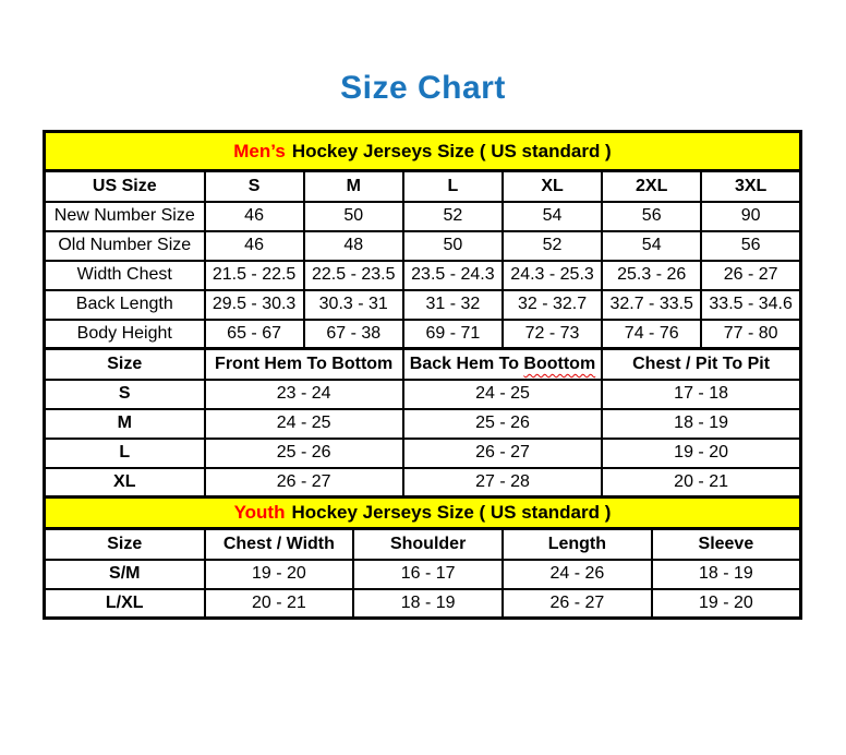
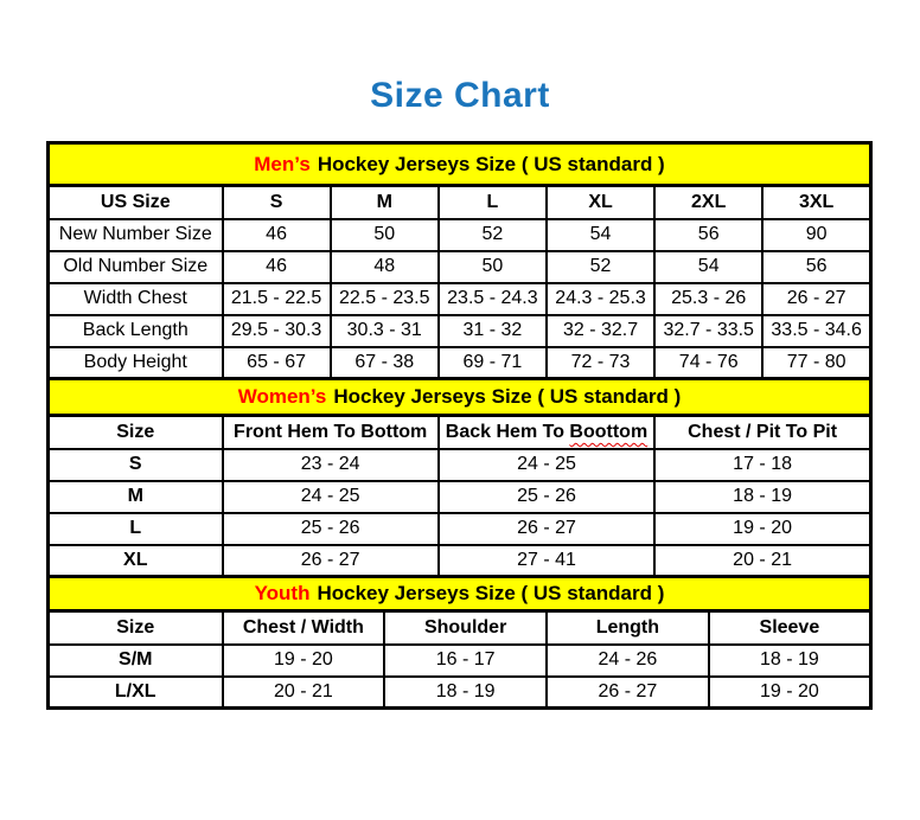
  Size Chart
  Men’s Hockey Jerseys Size ( US standard )
  US Size	S	M	L	XL	2XL	3XL
  New Number Size	46	50	52	54	56	90
  Old Number Size	46	48	50	52	54	56
  Width Chest	21.5 - 22.5	22.5 - 23.5	23.5 - 24.3	24.3 - 25.3	25.3 - 26	26 - 27
  Back Length	29.5 - 30.3	30.3 - 31	31 - 32	32 - 32.7	32.7 - 33.5	33.5 - 34.6
  Body Height	65 - 67	67 - 38	69 - 71	72 - 73	74 - 76	77 - 80
+ Women’s Hockey Jerseys Size ( US standard )
  Size	Front Hem To Bottom	Back Hem To Boottom	Chest / Pit To Pit
  S	23 - 24	24 - 25	17 - 18
  M	24 - 25	25 - 26	18 - 19
  L	25 - 26	26 - 27	19 - 20
- XL	26 - 27	27 - 28	20 - 21
+ XL	26 - 27	27 - 41	20 - 21
  Youth Hockey Jerseys Size ( US standard )
  Size	Chest / Width	Shoulder	Length	Sleeve
  S/M	19 - 20	16 - 17	24 - 26	18 - 19
  L/XL	20 - 21	18 - 19	26 - 27	19 - 20
